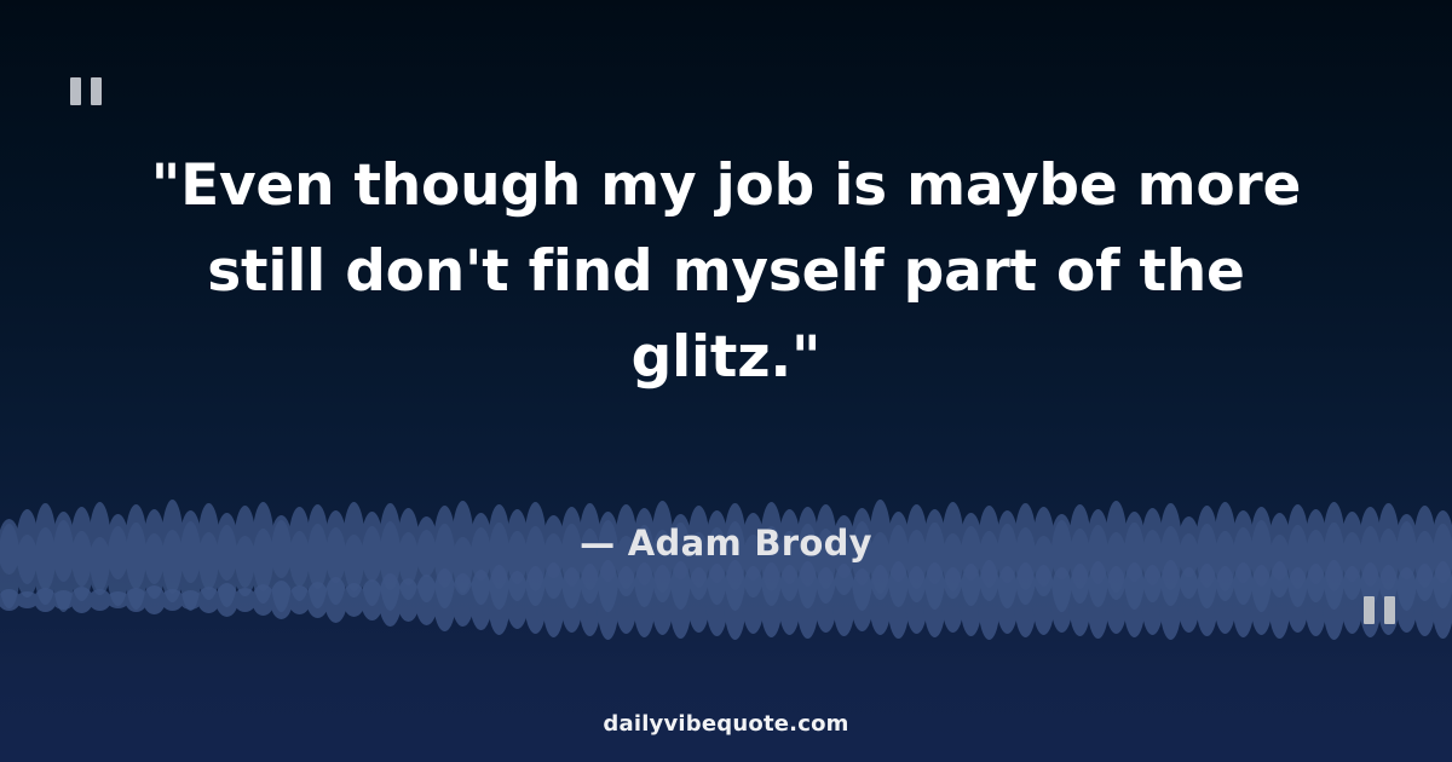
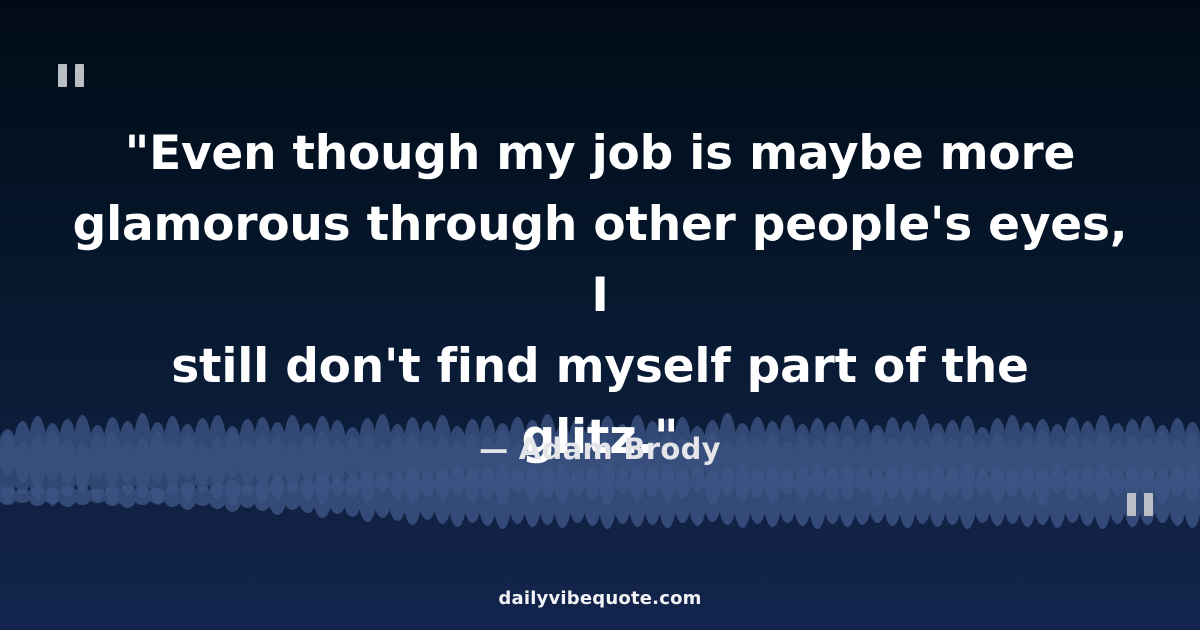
  "Even though my job is maybe more
+ glamorous through other people's eyes, I
  still don't find myself part of the
  glitz."
  — Adam Brody
  dailyvibequote.com
